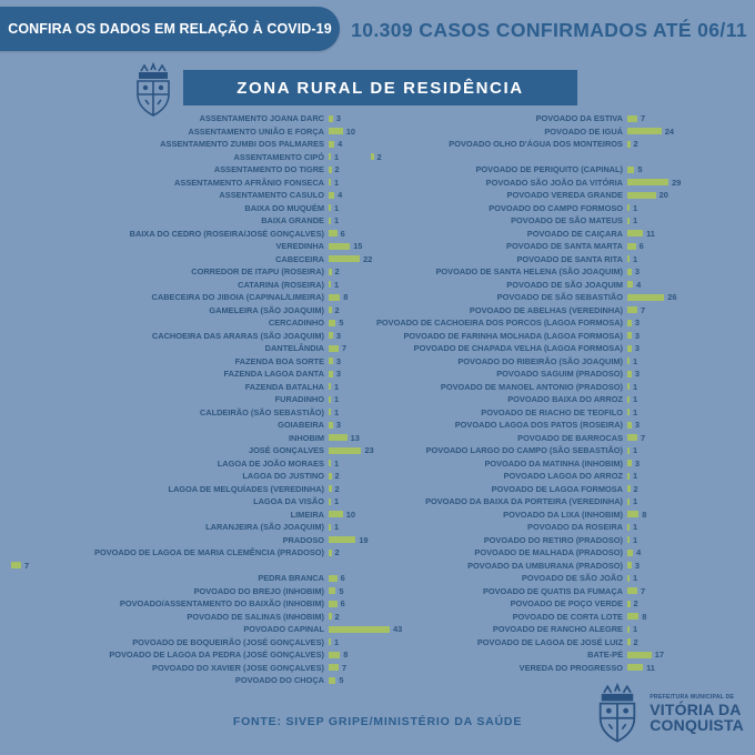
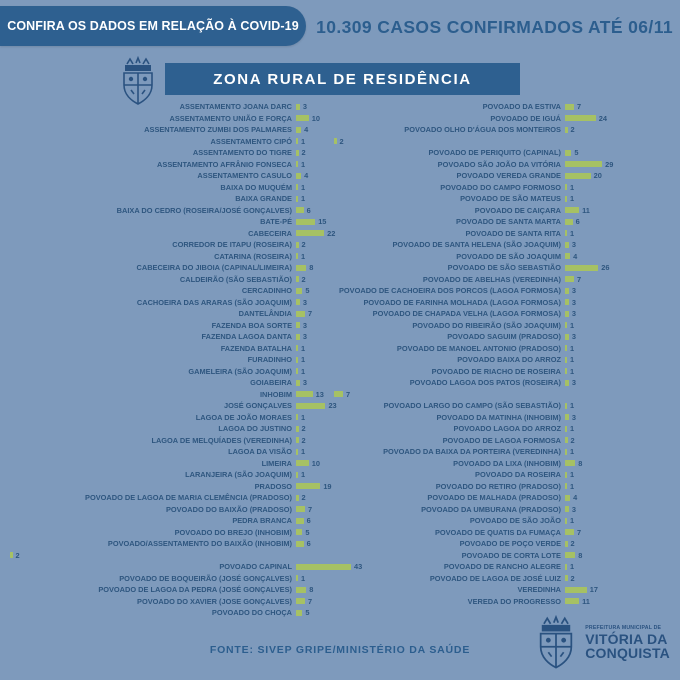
  CONFIRA OS DADOS EM RELAÇÃO À COVID-19
  10.309 CASOS CONFIRMADOS ATÉ 06/11
  ZONA RURAL DE RESIDÊNCIA
  ASSENTAMENTO JOANA DARC
  3
  ASSENTAMENTO UNIÃO E FORÇA
  10
  ASSENTAMENTO ZUMBI DOS PALMARES
  4
  ASSENTAMENTO CIPÓ
  1
  ASSENTAMENTO DO TIGRE
  2
  ASSENTAMENTO AFRÂNIO FONSECA
  1
  ASSENTAMENTO CASULO
  4
  BAIXA DO MUQUÉM
  1
  BAIXA GRANDE
  1
  BAIXA DO CEDRO (ROSEIRA/JOSÉ GONÇALVES)
  6
- VEREDINHA
+ BATE-PÉ
  15
  CABECEIRA
  22
  CORREDOR DE ITAPU (ROSEIRA)
  2
  CATARINA (ROSEIRA)
  1
  CABECEIRA DO JIBOIA (CAPINAL/LIMEIRA)
  8
- GAMELEIRA (SÃO JOAQUIM)
+ CALDEIRÃO (SÃO SEBASTIÃO)
  2
  CERCADINHO
  5
  CACHOEIRA DAS ARARAS (SÃO JOAQUIM)
  3
  DANTELÂNDIA
  7
  FAZENDA BOA SORTE
  3
  FAZENDA LAGOA DANTA
  3
  FAZENDA BATALHA
  1
  FURADINHO
  1
- CALDEIRÃO (SÃO SEBASTIÃO)
+ GAMELEIRA (SÃO JOAQUIM)
  1
  GOIABEIRA
  3
  INHOBIM
  13
  JOSÉ GONÇALVES
  23
  LAGOA DE JOÃO MORAES
  1
  LAGOA DO JUSTINO
  2
  LAGOA DE MELQUÍADES (VEREDINHA)
  2
  LAGOA DA VISÃO
  1
  LIMEIRA
  10
  LARANJEIRA (SÃO JOAQUIM)
  1
  PRADOSO
  19
  POVOADO DE LAGOA DE MARIA CLEMÊNCIA (PRADOSO)
  2
+ POVOADO DO BAIXÃO (PRADOSO)
  7
  PEDRA BRANCA
  6
  POVOADO DO BREJO (INHOBIM)
  5
  POVOADO/ASSENTAMENTO DO BAIXÃO (INHOBIM)
  6
- POVOADO DE SALINAS (INHOBIM)
  2
  POVOADO CAPINAL
  43
  POVOADO DE BOQUEIRÃO (JOSÉ GONÇALVES)
  1
  POVOADO DE LAGOA DA PEDRA (JOSÉ GONÇALVES)
  8
  POVOADO DO XAVIER (JOSE GONÇALVES)
  7
  POVOADO DO CHOÇA
  5
  POVOADO DA ESTIVA
  7
  POVOADO DE IGUÁ
  24
  POVOADO OLHO D'ÁGUA DOS MONTEIROS
  2
  2
  POVOADO DE PERIQUITO (CAPINAL)
  5
  POVOADO SÃO JOÃO DA VITÓRIA
  29
  POVOADO VEREDA GRANDE
  20
  POVOADO DO CAMPO FORMOSO
  1
  POVOADO DE SÃO MATEUS
  1
  POVOADO DE CAIÇARA
  11
  POVOADO DE SANTA MARTA
  6
  POVOADO DE SANTA RITA
  1
  POVOADO DE SANTA HELENA (SÃO JOAQUIM)
  3
  POVOADO DE SÃO JOAQUIM
  4
  POVOADO DE SÃO SEBASTIÃO
  26
  POVOADO DE ABELHAS (VEREDINHA)
  7
  POVOADO DE CACHOEIRA DOS PORCOS (LAGOA FORMOSA)
  3
  POVOADO DE FARINHA MOLHADA (LAGOA FORMOSA)
  3
  POVOADO DE CHAPADA VELHA (LAGOA FORMOSA)
  3
  POVOADO DO RIBEIRÃO (SÃO JOAQUIM)
  1
  POVOADO SAGUIM (PRADOSO)
  3
  POVOADO DE MANOEL ANTONIO (PRADOSO)
  1
  POVOADO BAIXA DO ARROZ
  1
- POVOADO DE RIACHO DE TEOFILO
+ POVOADO DE RIACHO DE ROSEIRA
  1
  POVOADO LAGOA DOS PATOS (ROSEIRA)
  3
- POVOADO DE BARROCAS
  7
  POVOADO LARGO DO CAMPO (SÃO SEBASTIÃO)
  1
  POVOADO DA MATINHA (INHOBIM)
  3
  POVOADO LAGOA DO ARROZ
  1
  POVOADO DE LAGOA FORMOSA
  2
  POVOADO DA BAIXA DA PORTEIRA (VEREDINHA)
  1
  POVOADO DA LIXA (INHOBIM)
  8
  POVOADO DA ROSEIRA
  1
  POVOADO DO RETIRO (PRADOSO)
  1
  POVOADO DE MALHADA (PRADOSO)
  4
  POVOADO DA UMBURANA (PRADOSO)
  3
  POVOADO DE SÃO JOÃO
  1
  POVOADO DE QUATIS DA FUMAÇA
  7
  POVOADO DE POÇO VERDE
  2
  POVOADO DE CORTA LOTE
  8
  POVOADO DE RANCHO ALEGRE
  1
  POVOADO DE LAGOA DE JOSÉ LUIZ
  2
- BATE-PÉ
+ VEREDINHA
  17
  VEREDA DO PROGRESSO
  11
  FONTE: SIVEP GRIPE/MINISTÉRIO DA SAÚDE
  VITÓRIA DA
  CONQUISTA
